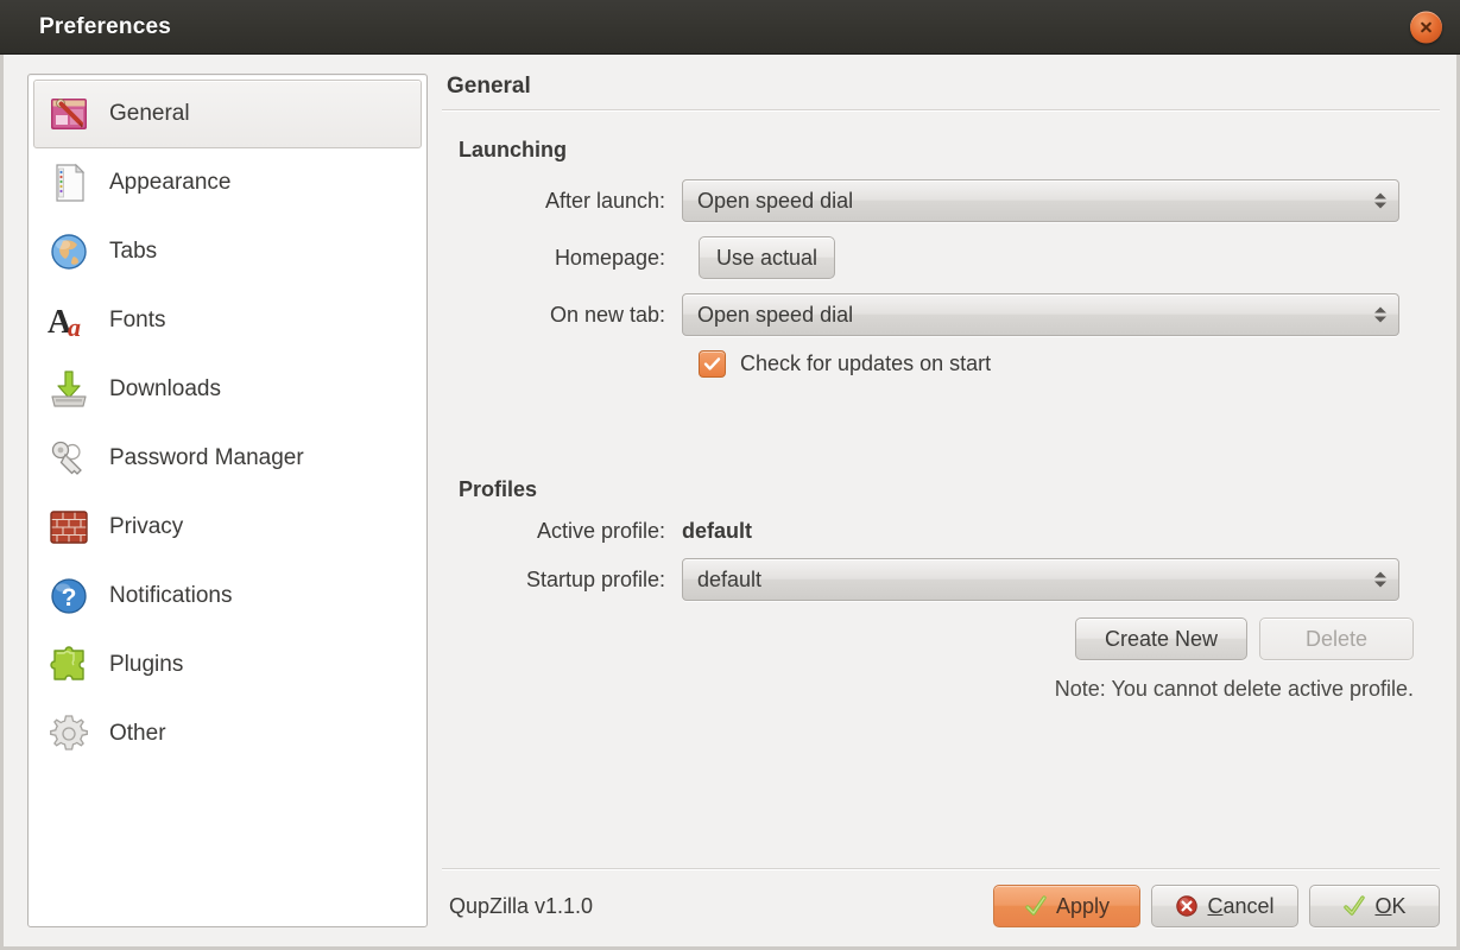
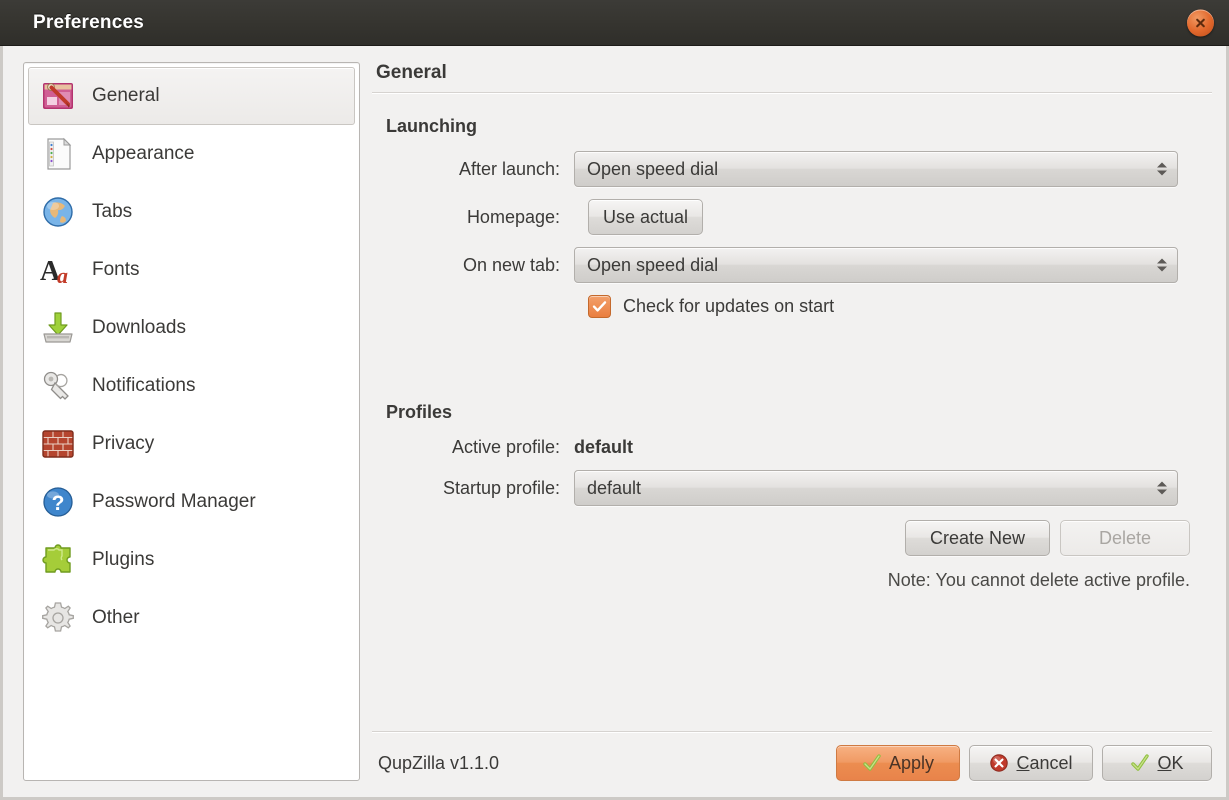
  Preferences
  General
  Appearance
  Tabs
  A
  a
  Fonts
  Downloads
- Password Manager
+ Notifications
  Privacy
  ?
- Notifications
+ Password Manager
  Plugins
  Other
  General
  Launching
  After launch:
  Open speed dial
  Homepage:
  Use actual
  On new tab:
  Open speed dial
  Check for updates on start
  Profiles
  Active profile:
  default
  Startup profile:
  default
  Create New
  Delete
  Note: You cannot delete active profile.
  QupZilla v1.1.0
  Apply
  Cancel
  OK
